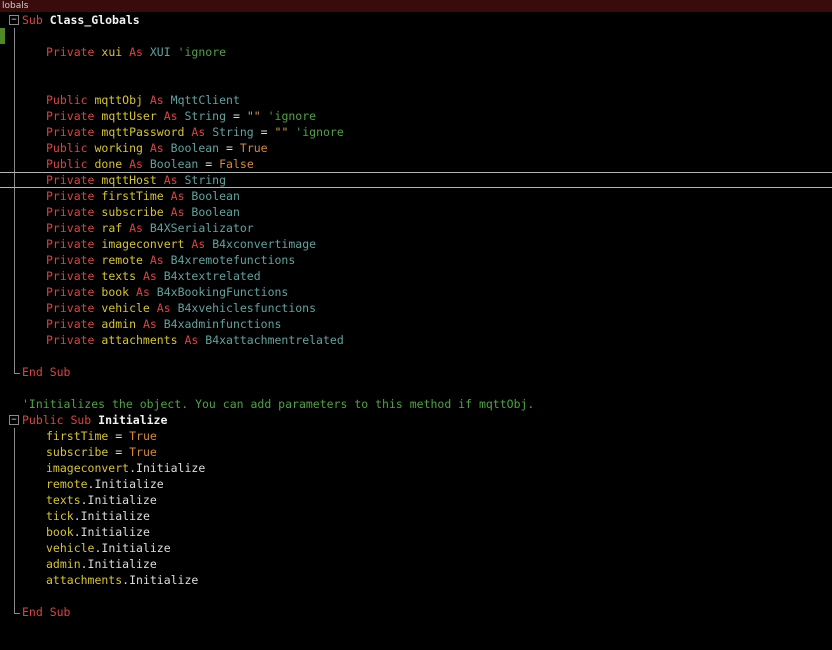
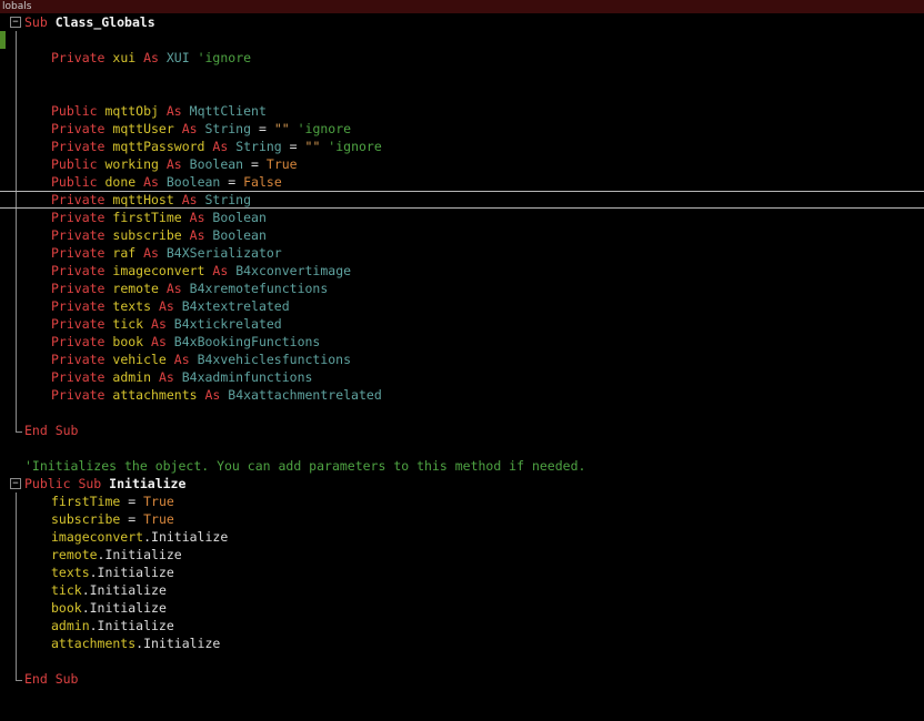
  lobals
  −
  Sub Class_Globals
  Private xui As XUI 'ignore
  Public mqttObj As MqttClient
  Private mqttUser As String = "" 'ignore
  Private mqttPassword As String = "" 'ignore
  Public working As Boolean = True
  Public done As Boolean = False
  Private mqttHost As String
  Private firstTime As Boolean
  Private subscribe As Boolean
  Private raf As B4XSerializator
  Private imageconvert As B4xconvertimage
  Private remote As B4xremotefunctions
  Private texts As B4xtextrelated
+ Private tick As B4xtickrelated
  Private book As B4xBookingFunctions
  Private vehicle As B4xvehiclesfunctions
  Private admin As B4xadminfunctions
  Private attachments As B4xattachmentrelated
  End Sub
- 'Initializes the object. You can add parameters to this method if mqttObj.
+ 'Initializes the object. You can add parameters to this method if needed.
  −
  Public Sub Initialize
  firstTime = True
  subscribe = True
  imageconvert.Initialize
  remote.Initialize
  texts.Initialize
  tick.Initialize
  book.Initialize
- vehicle.Initialize
  admin.Initialize
  attachments.Initialize
  End Sub
